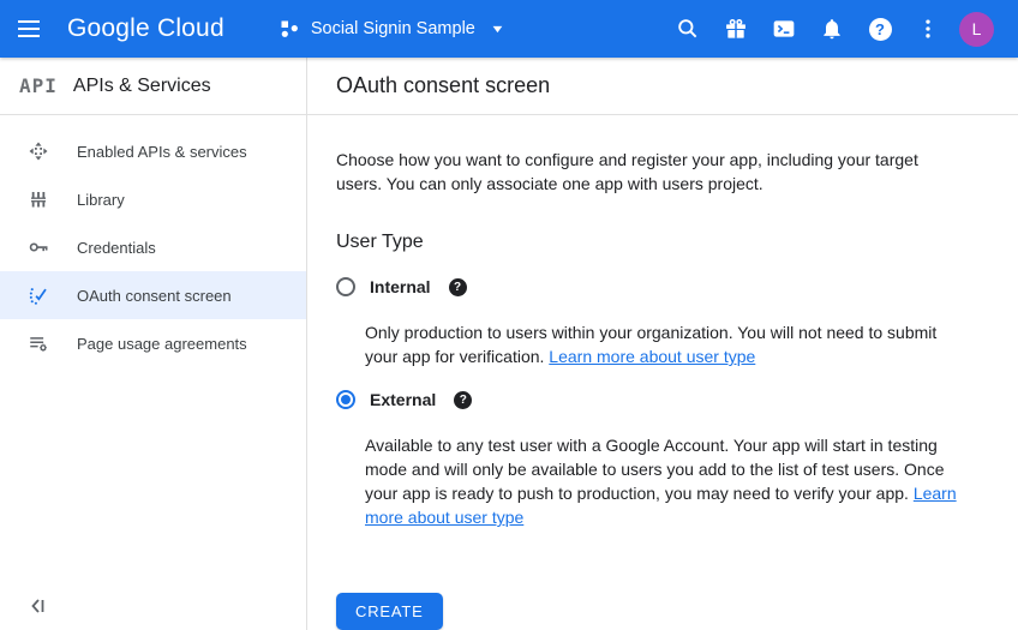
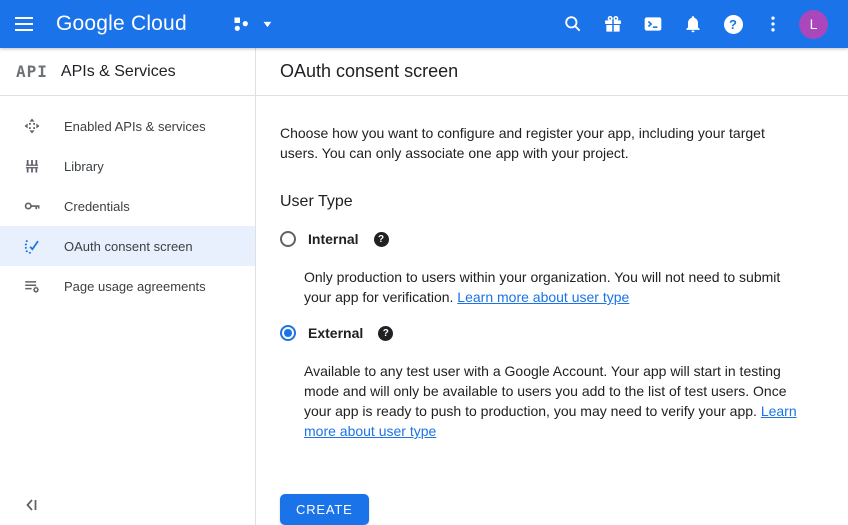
  Google Cloud
- Social Signin Sample
  ▼
  ?
  L
  API
  APIs & Services
  Enabled APIs & services
  Library
  Credentials
  OAuth consent screen
  Page usage agreements
  OAuth consent screen
- Choose how you want to configure and register your app, including your target users. You can only associate one app with users project.
+ Choose how you want to configure and register your app, including your target users. You can only associate one app with your project.
  User Type
  Internal
  ?
  Only production to users within your organization. You will not need to submit your app for verification. Learn more about user type
  External
  ?
  Available to any test user with a Google Account. Your app will start in testing mode and will only be available to users you add to the list of test users. Once your app is ready to push to production, you may need to verify your app. Learn more about user type
  CREATE
